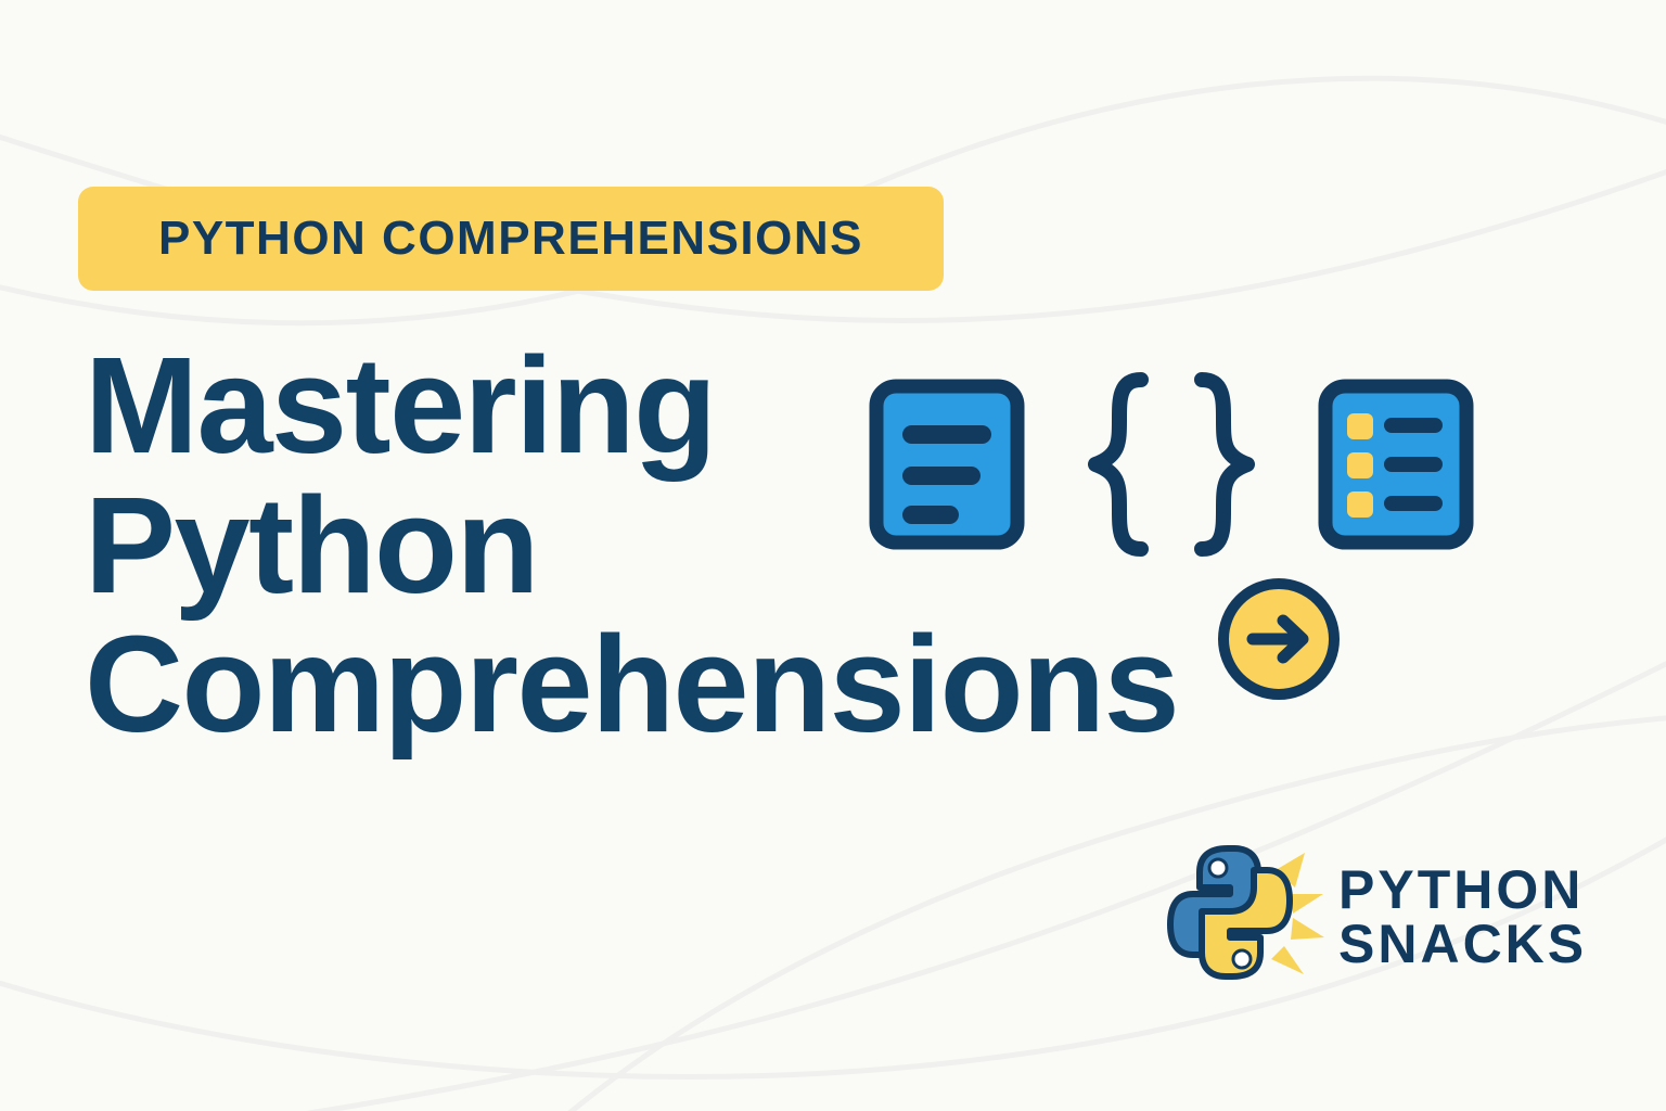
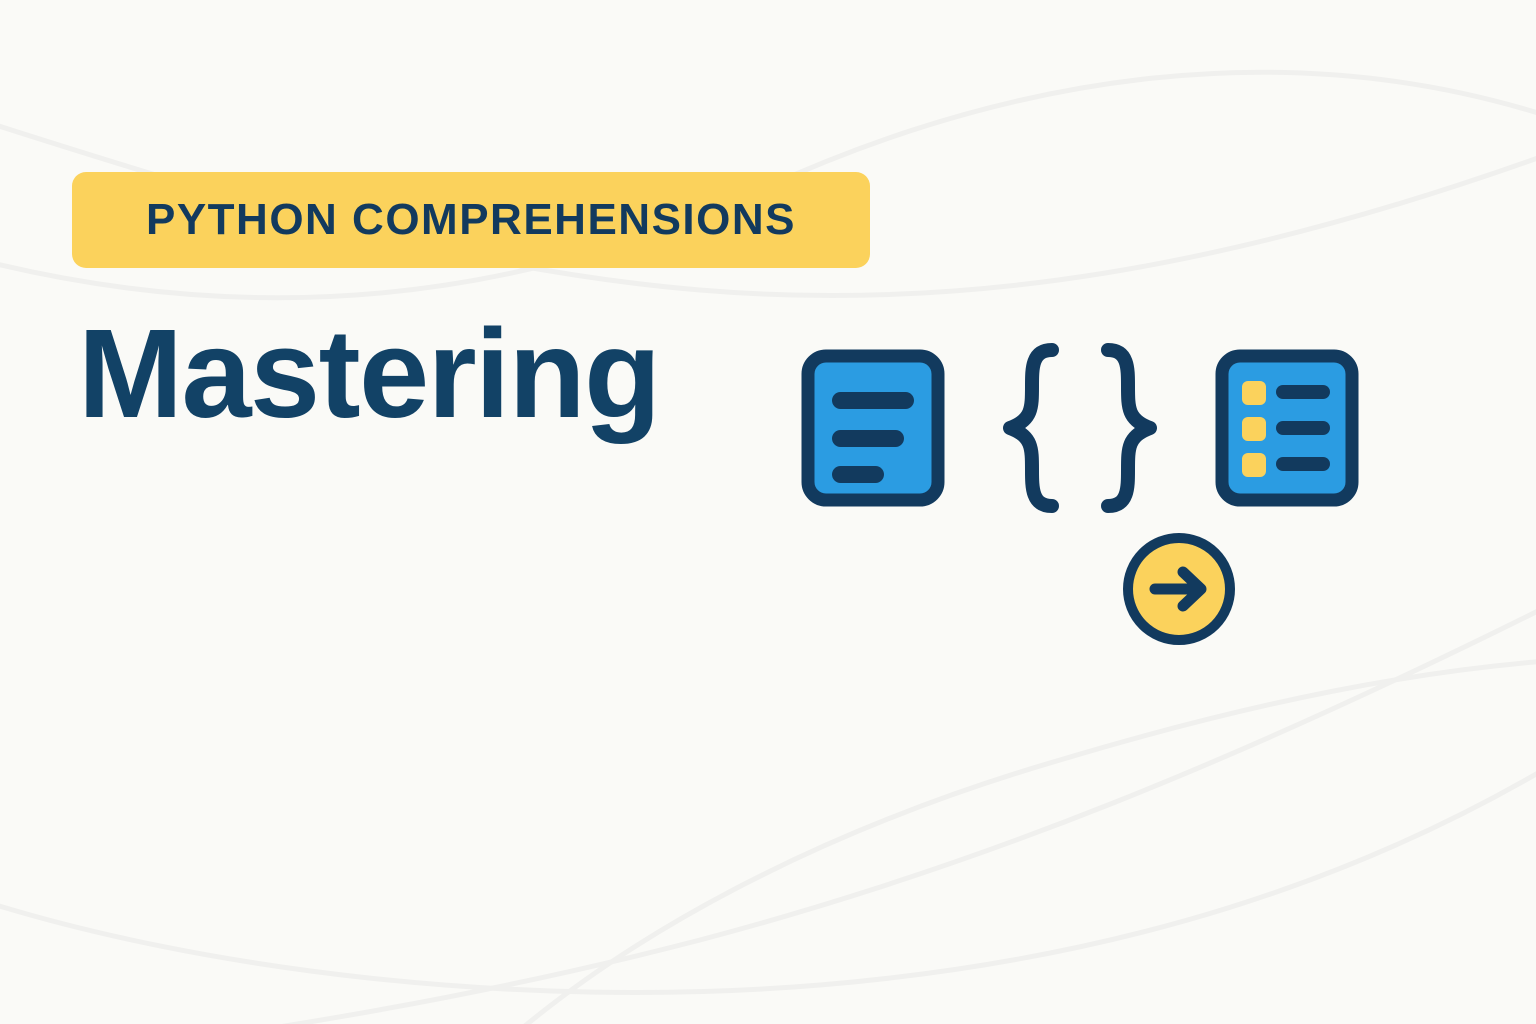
  PYTHON COMPREHENSIONS
  Mastering
- Python
- Comprehensions
- PYTHON
- SNACKS
